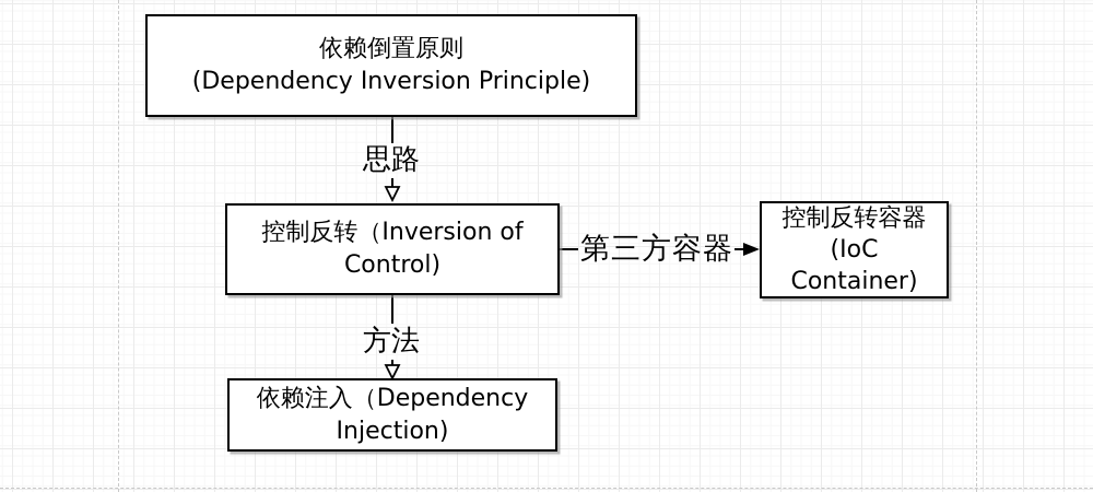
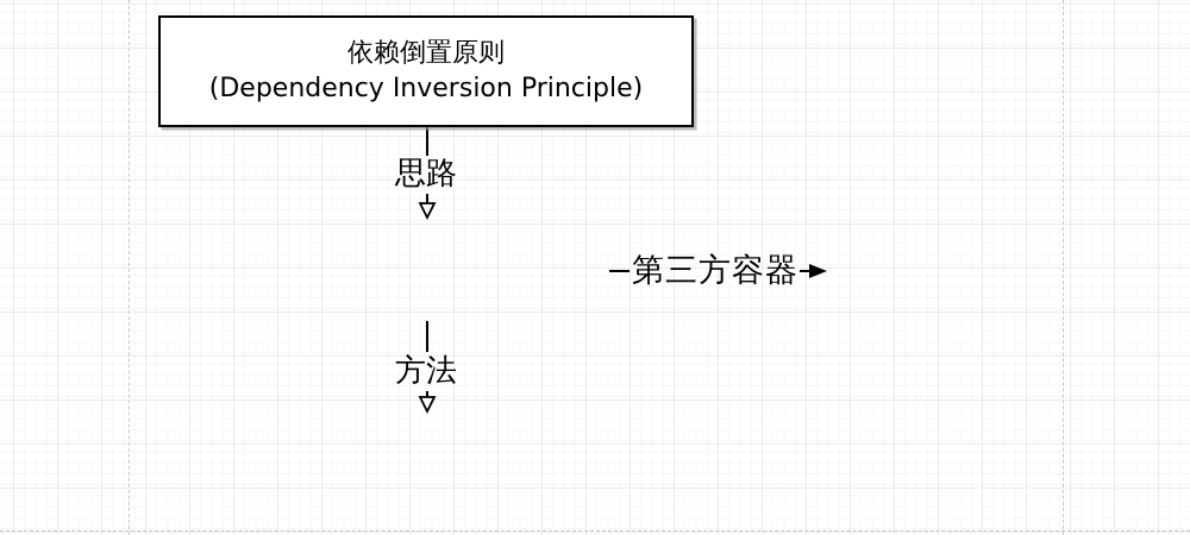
  依赖倒置原则
  (Dependency Inversion Principle)
- 控制反转（Inversion of
- Control)
- 控制反转容器
- (IoC
- Container)
- 依赖注入（Dependency
- Injection)
  思路
  方法
  第三方容器
